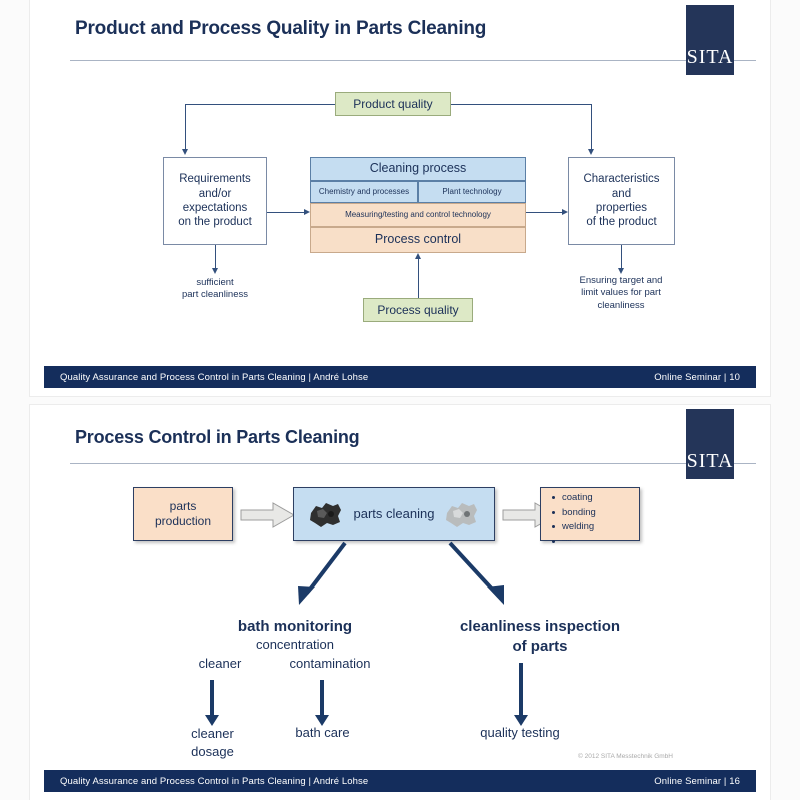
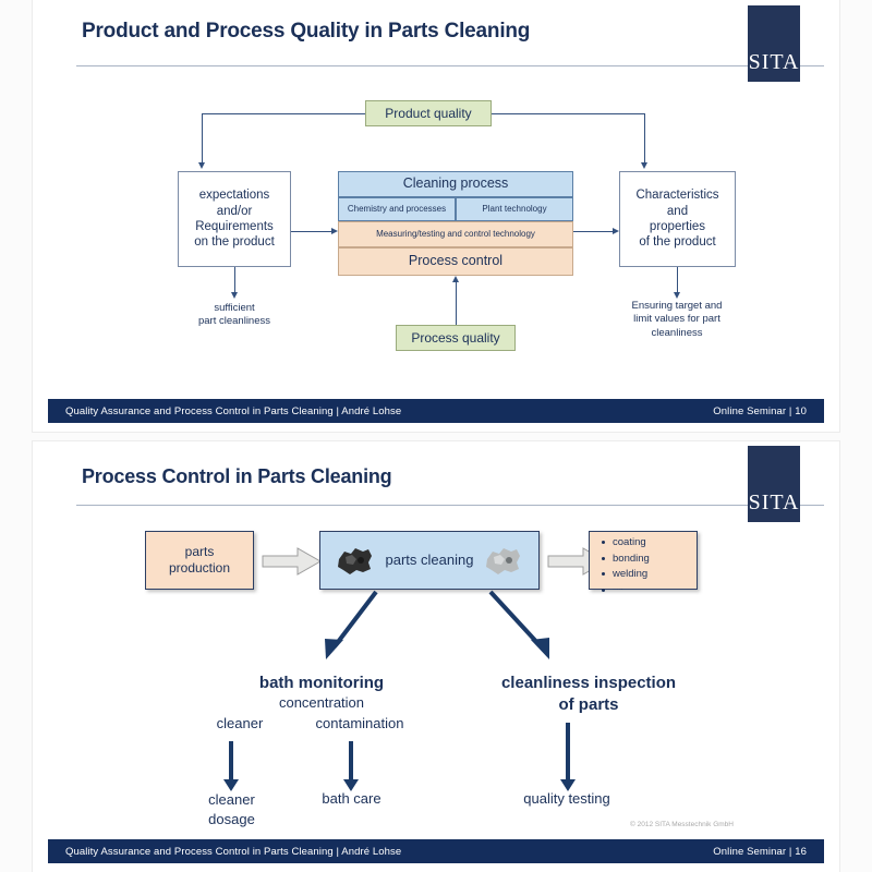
  Product and Process Quality in Parts Cleaning
  SITA
  Product quality
- Requirements
+ expectations
  and/or
- expectations
+ Requirements
  on the product
  Characteristics
  and
  properties
  of the product
  Cleaning process
  Chemistry and processes
  Plant technology
  Measuring/testing and control technology
  Process control
  sufficient
  part cleanliness
  Ensuring target and
  limit values for part
  cleanliness
  Process quality
  Quality Assurance and Process Control in Parts Cleaning | André Lohse
  Online Seminar | 10
  Process Control in Parts Cleaning
  SITA
  parts
  production
  parts cleaning
  coating
  bonding
  welding
  bath monitoring
  concentration
  cleaner
  contamination
  cleaner
  dosage
  bath care
  cleanliness inspection
  of parts
  quality testing
  Quality Assurance and Process Control in Parts Cleaning | André Lohse
  Online Seminar | 16
